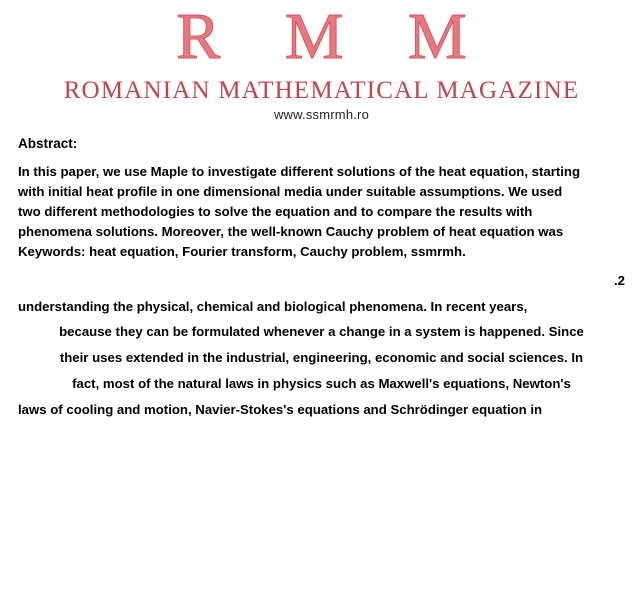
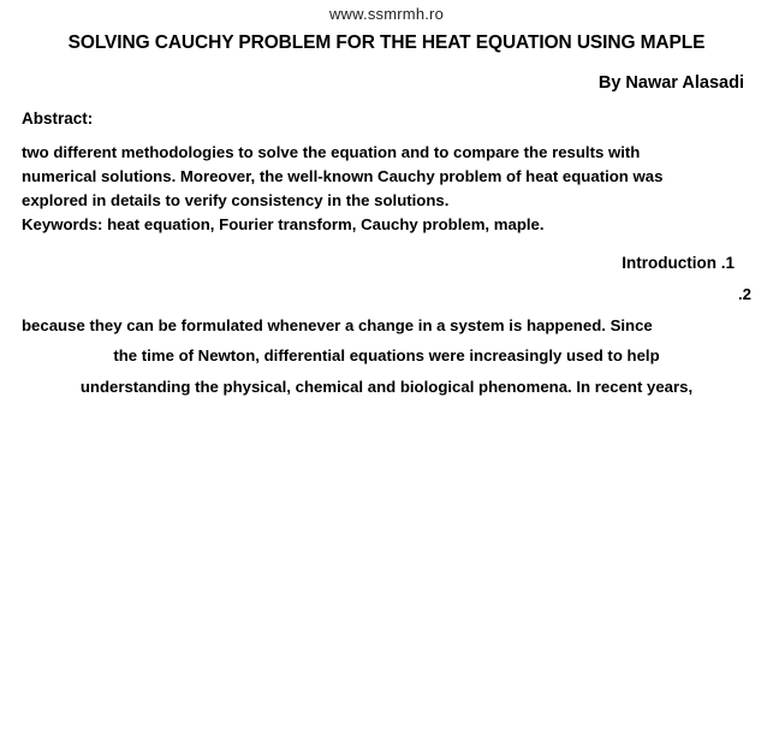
- R M M
- ROMANIAN MATHEMATICAL MAGAZINE
  www.ssmrmh.ro
+ SOLVING CAUCHY PROBLEM FOR THE HEAT EQUATION USING MAPLE
+ By Nawar Alasadi
  Abstract:
- In this paper, we use Maple to investigate different solutions of the heat equation, starting
- with initial heat profile in one dimensional media under suitable assumptions. We used
  two different methodologies to solve the equation and to compare the results with
- phenomena solutions. Moreover, the well-known Cauchy problem of heat equation was
+ numerical solutions. Moreover, the well-known Cauchy problem of heat equation was
+ explored in details to verify consistency in the solutions.
- Keywords: heat equation, Fourier transform, Cauchy problem, ssmrmh.
+ Keywords: heat equation, Fourier transform, Cauchy problem, maple.
+ Introduction .1
  .2
- understanding the physical, chemical and biological phenomena. In recent years,
+ because they can be formulated whenever a change in a system is happened. Since
+ the time of Newton, differential equations were increasingly used to help
- because they can be formulated whenever a change in a system is happened. Since
+ understanding the physical, chemical and biological phenomena. In recent years,
- their uses extended in the industrial, engineering, economic and social sciences. In
- fact, most of the natural laws in physics such as Maxwell's equations, Newton's
- laws of cooling and motion, Navier-Stokes's equations and Schrödinger equation in
